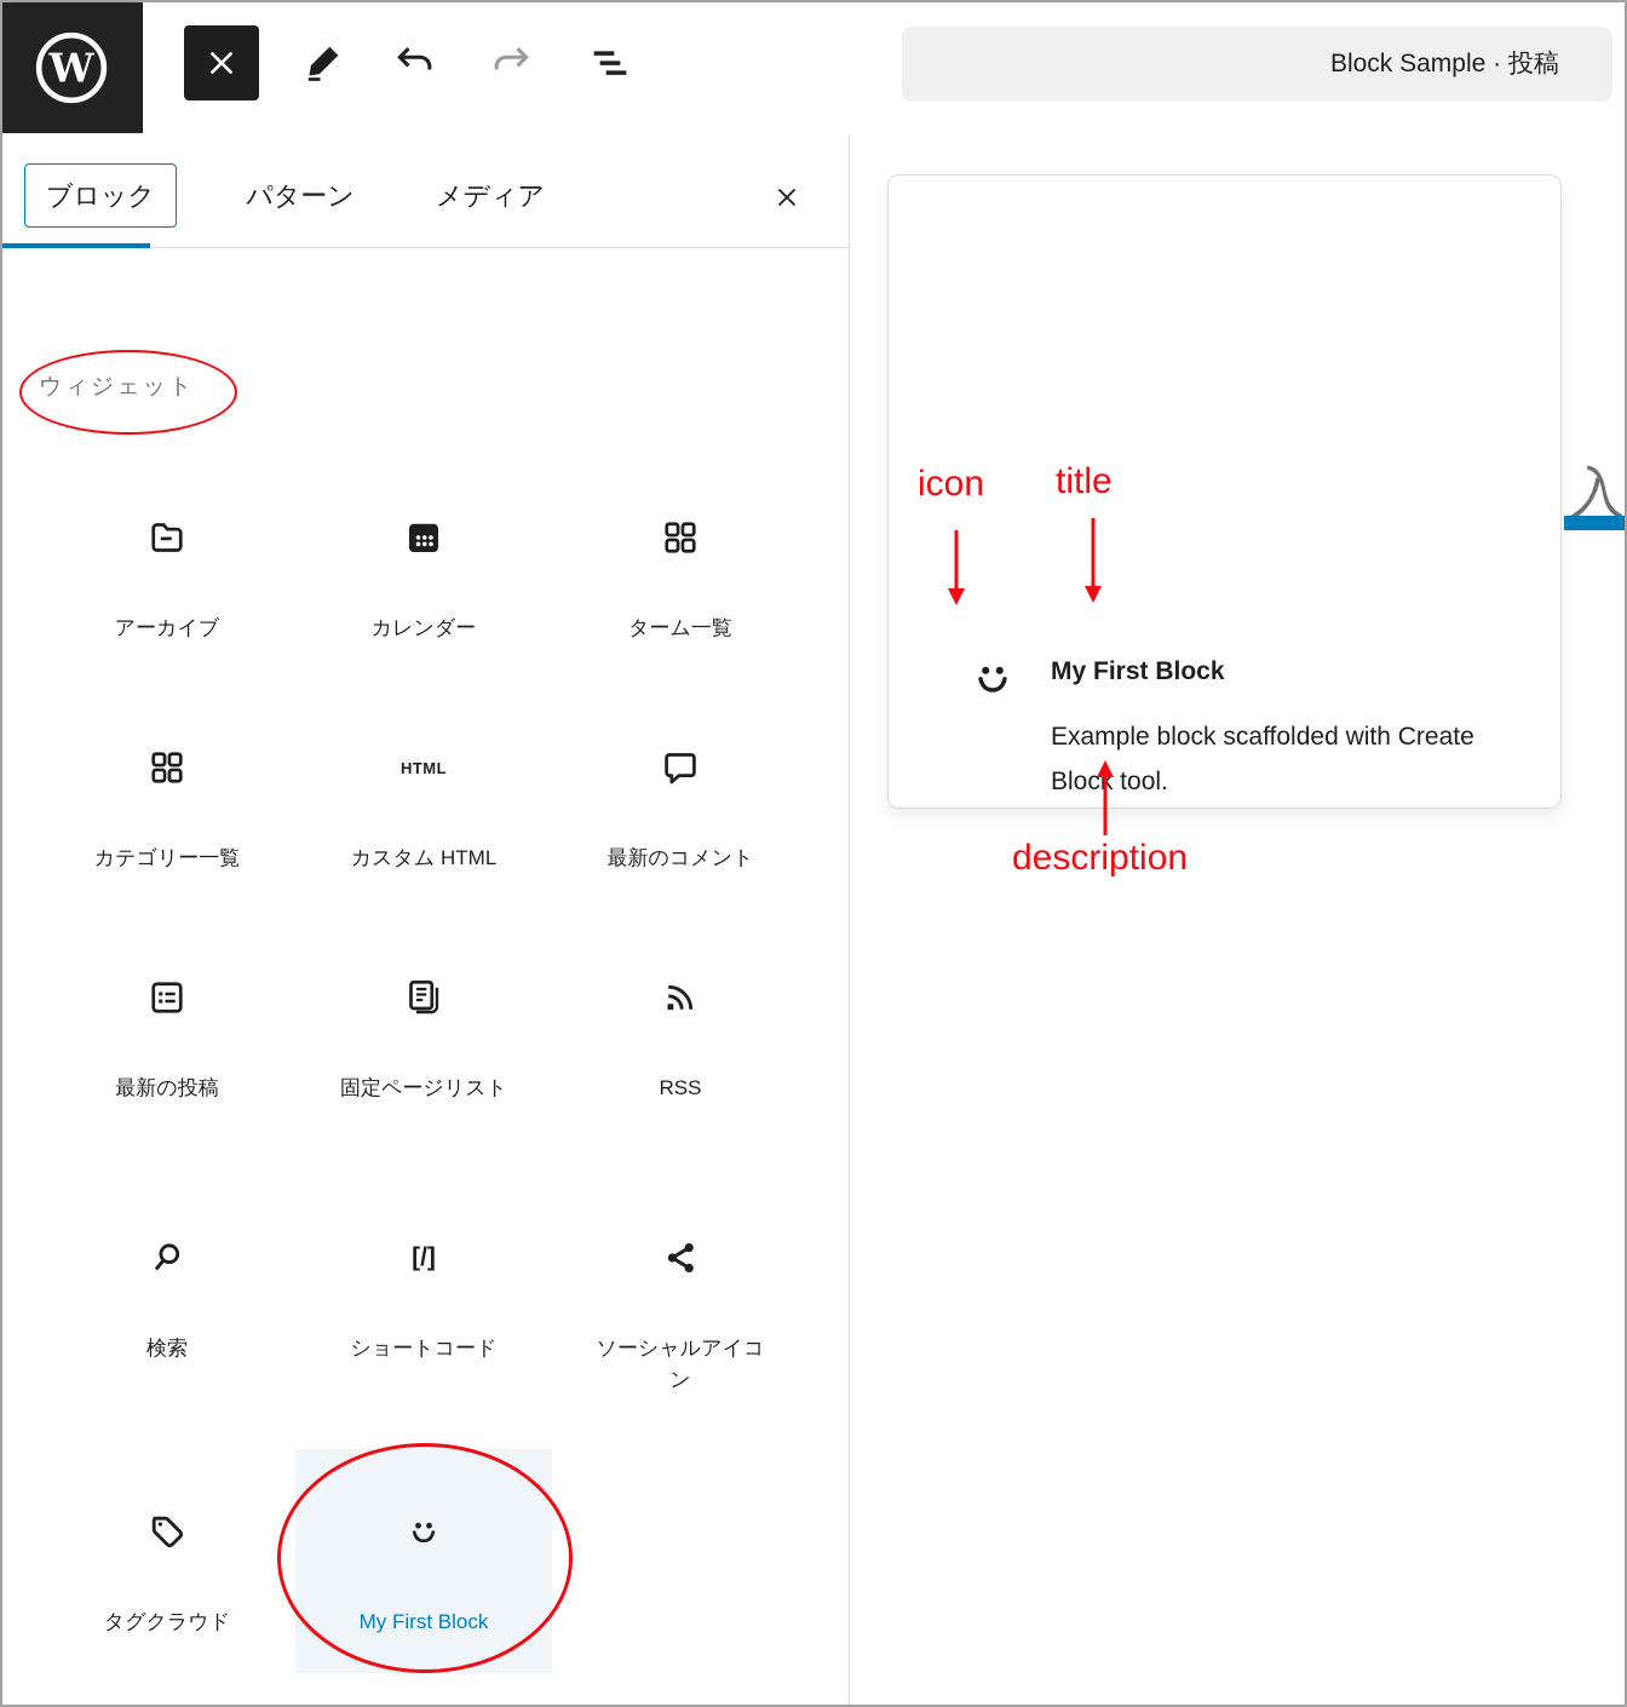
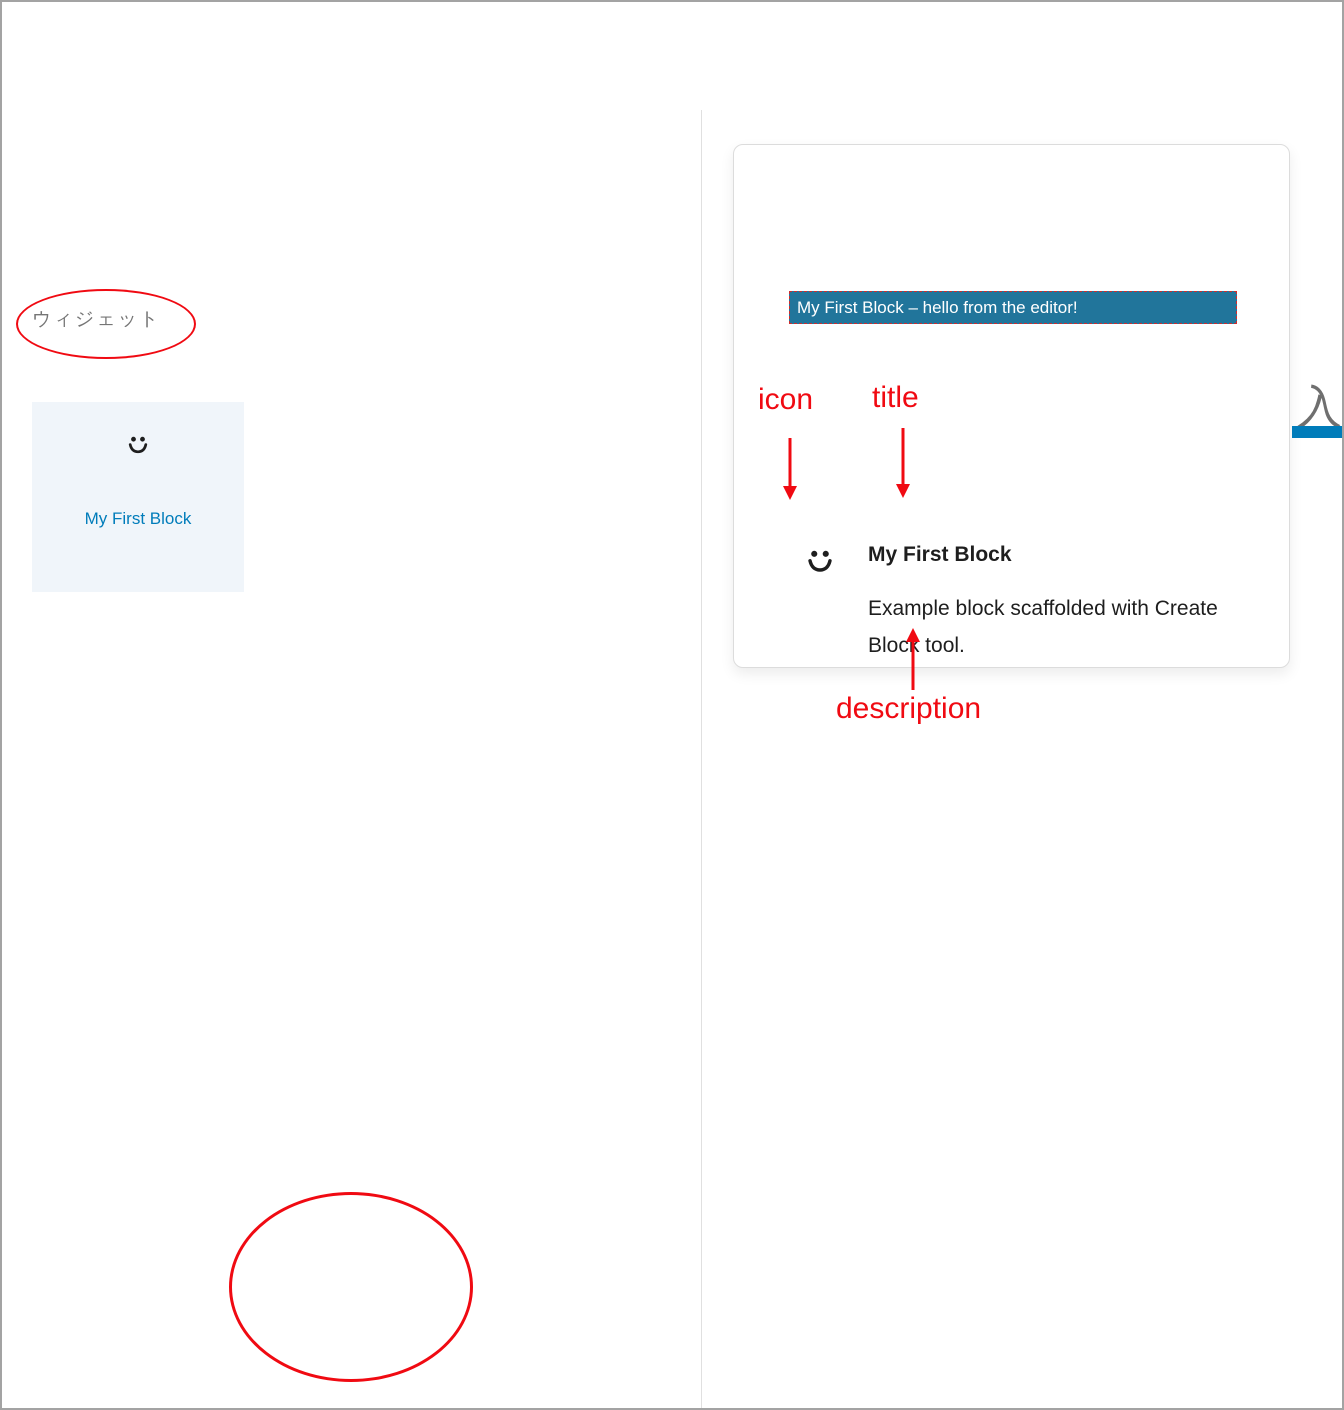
- W
- Block Sample · 投稿
- ブロック
- パターン
- メディア
  ウィジェット
- アーカイブ
- カレンダー
- ターム一覧
- カテゴリー一覧
- HTML
- カスタム HTML
- 最新のコメント
- 最新の投稿
- 固定ページリスト
- RSS
- 検索
- [/]
- ショートコード
- ソーシャルアイコン
- タグクラウド
  My First Block
+ My First Block – hello from the editor!
  My First Block
  Example block scaffolded with Create Bloc tool.
  入
  icon
  title
  description
